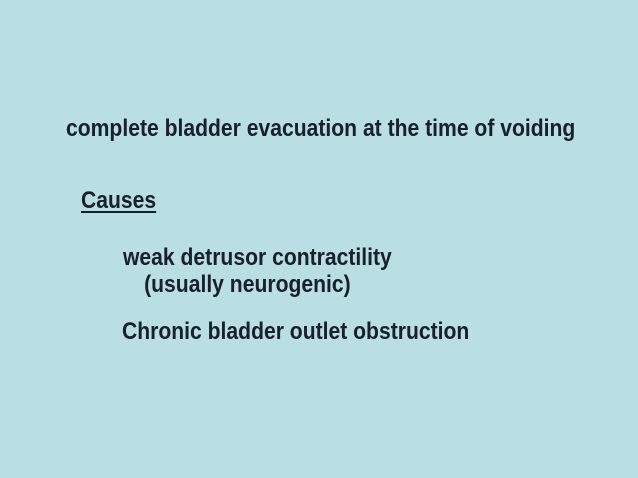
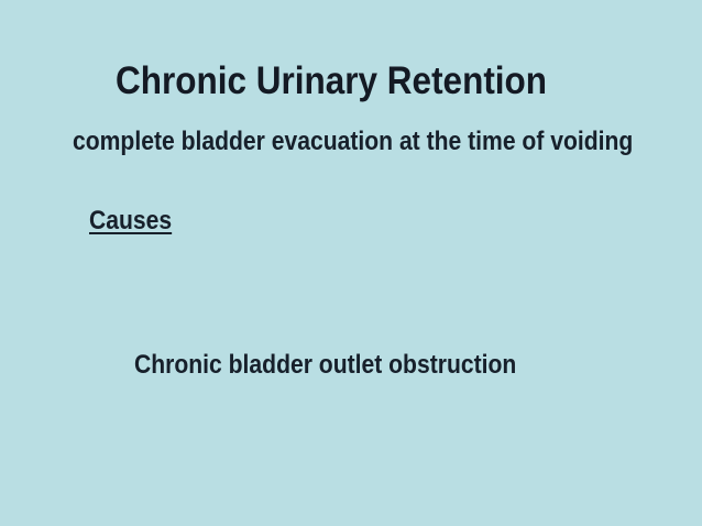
+ Chronic Urinary Retention
  complete bladder evacuation at the time of voiding
  Causes
- weak detrusor contractility
- (usually neurogenic)
  Chronic bladder outlet obstruction
